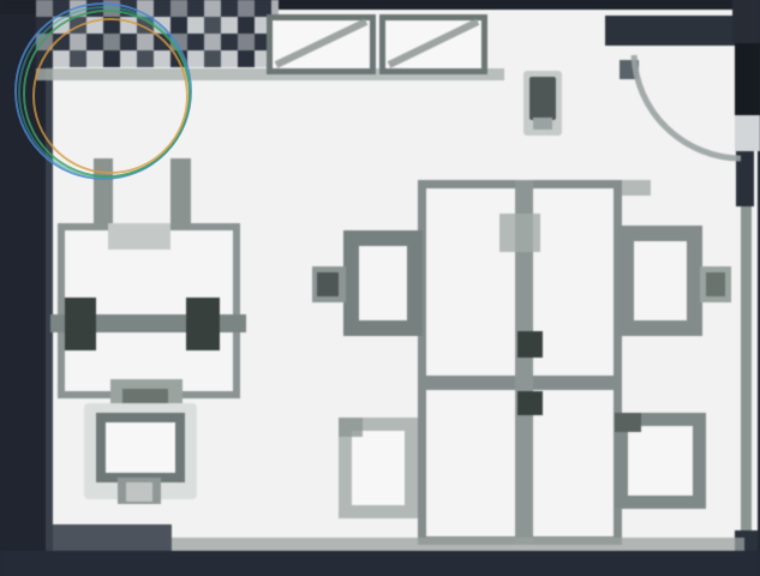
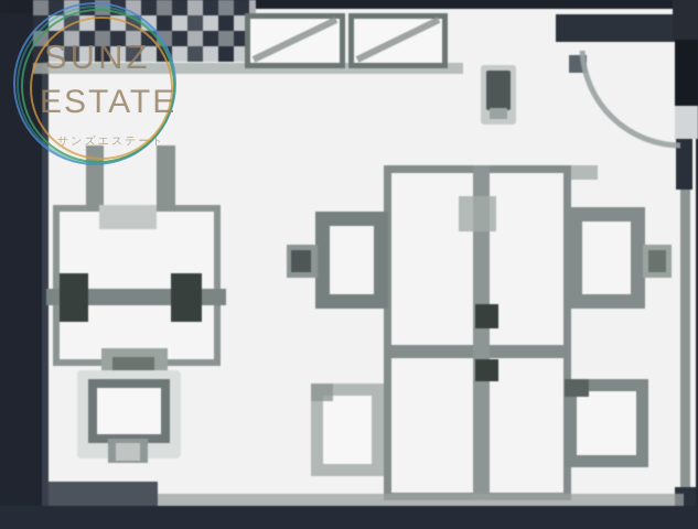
+ SUNZ
+ ESTATE
+ サンズエステート
